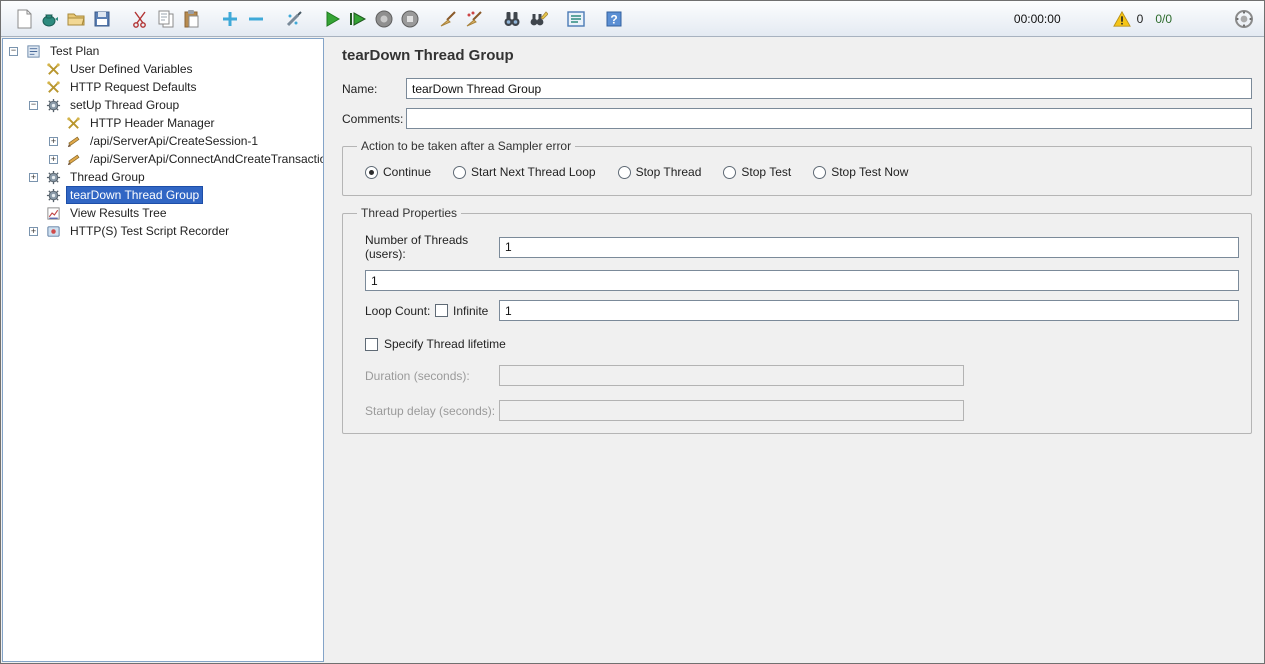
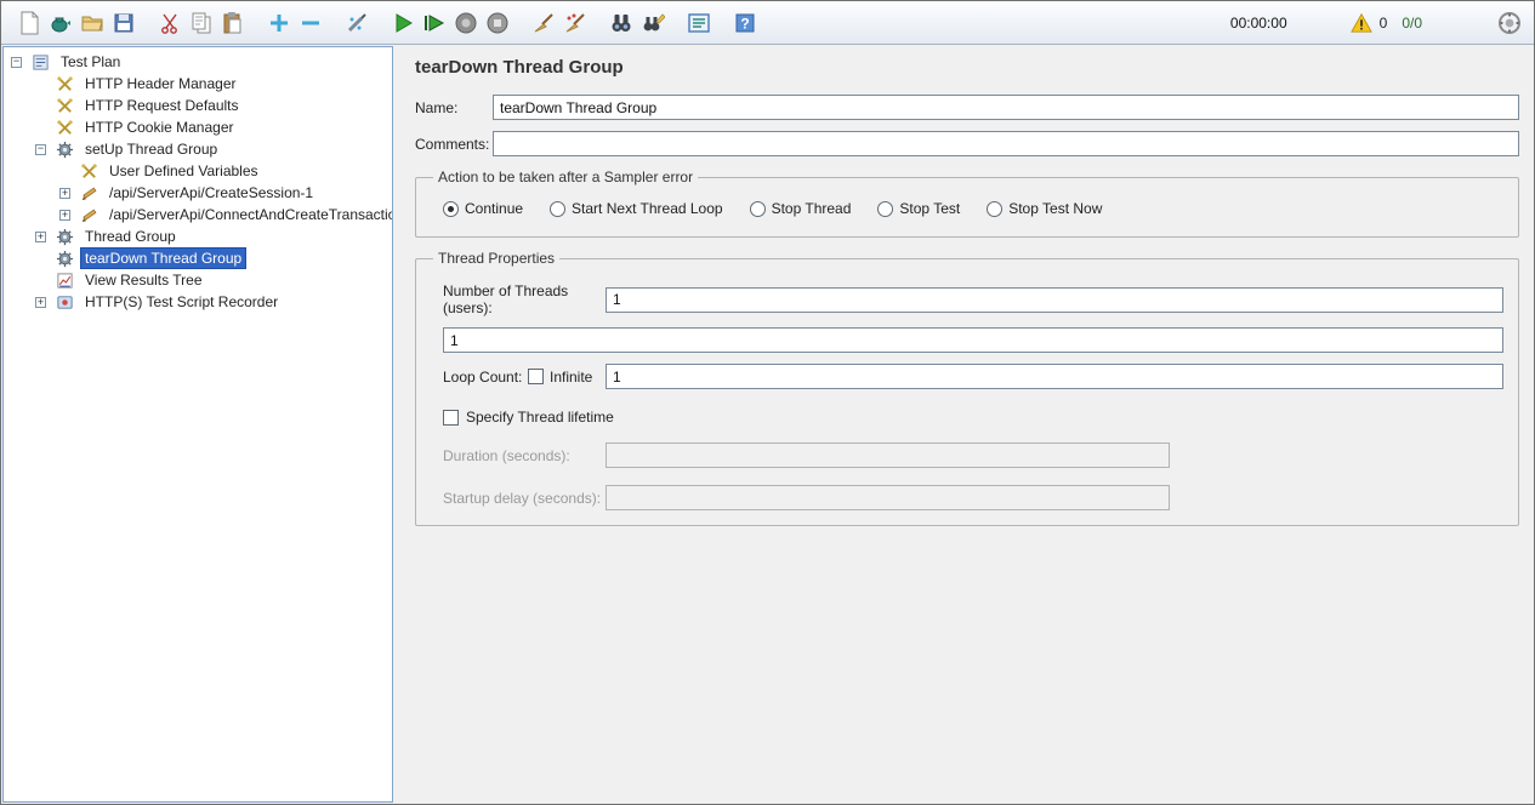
  ?
  00:00:00
  0
  0/0
  Test Plan
- User Defined Variables
+ HTTP Header Manager
  HTTP Request Defaults
+ HTTP Cookie Manager
  setUp Thread Group
- HTTP Header Manager
+ User Defined Variables
  /api/ServerApi/CreateSession-1
  /api/ServerApi/ConnectAndCreateTransacti
  Thread Group
  tearDown Thread Group
  View Results Tree
  HTTP(S) Test Script Recorder
  tearDown Thread Group
  Name:
  tearDown Thread Group
  Comments:
  Action to be taken after a Sampler error
  Continue
  Start Next Thread Loop
  Stop Thread
  Stop Test
  Stop Test Now
  Thread Properties
  Number of Threads (users):
  1
  1
  Loop Count:
  Infinite
  1
  Specify Thread lifetime
  Duration (seconds):
  Startup delay (seconds):
